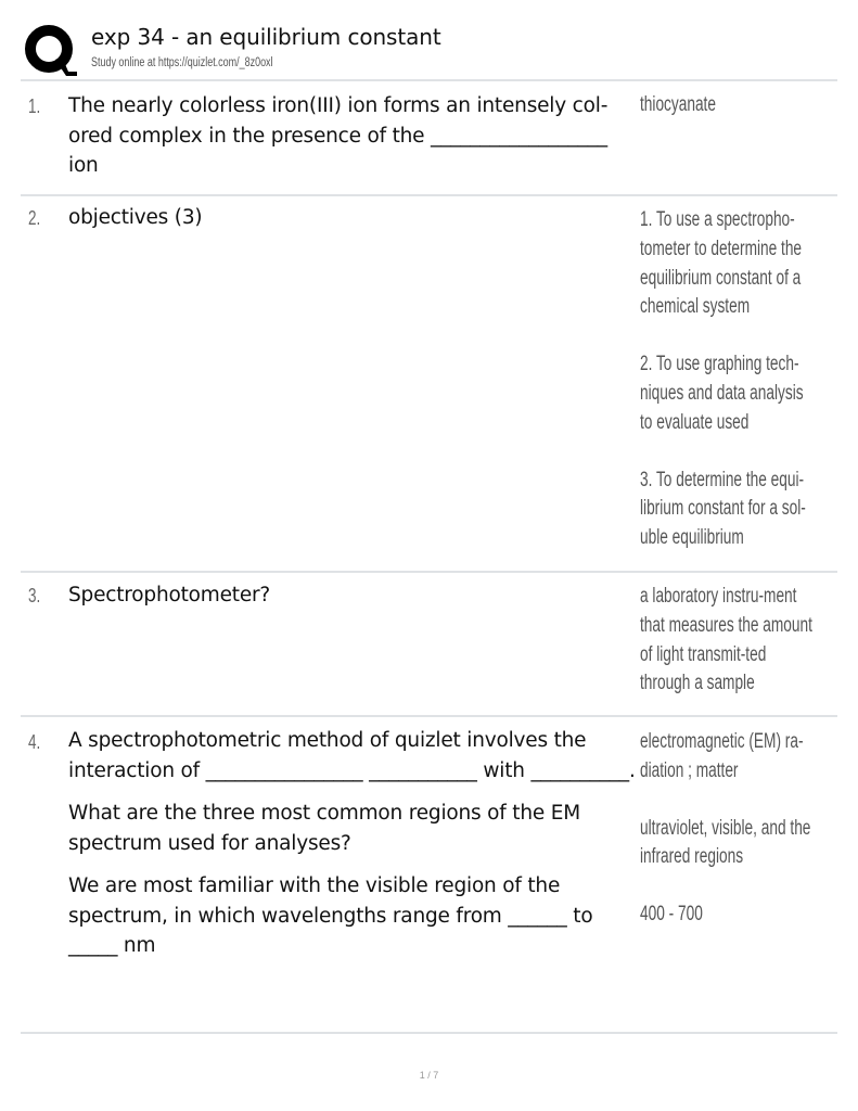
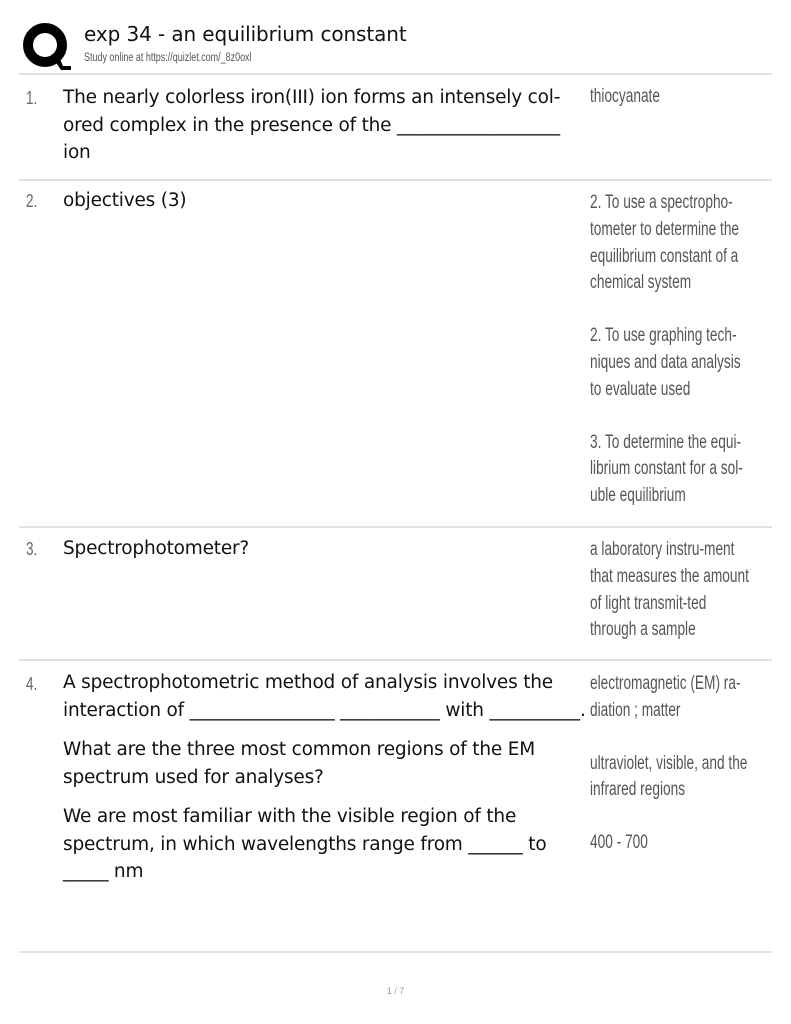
  exp 34 - an equilibrium constant
  Study online at https://quizlet.com/_8z0oxl
  1.
  The nearly colorless iron(III) ion forms an intensely col-ored complex in the presence of the __________________ ion
  thiocyanate
  2.
  objectives (3)
- 1. To use a spectropho-tometer to determine the equilibrium constant of a chemical system
+ 2. To use a spectropho-tometer to determine the equilibrium constant of a chemical system
  2. To use graphing tech-niques and data analysis to evaluate used
  3. To determine the equi-librium constant for a sol-uble equilibrium
  3.
  Spectrophotometer?
  a laboratory instru-ment that measures the amount of light transmit-ted through a sample
  4.
- A spectrophotometric method of quizlet involves the interaction of ________________ ___________ with __________.
+ A spectrophotometric method of analysis involves the interaction of ________________ ___________ with __________.
  What are the three most common regions of the EM spectrum used for analyses?
  We are most familiar with the visible region of the spectrum, in which wavelengths range from ______ to _____ nm
  electromagnetic (EM) ra-diation ; matter
  ultraviolet, visible, and the infrared regions
  400 - 700
  1 / 7
